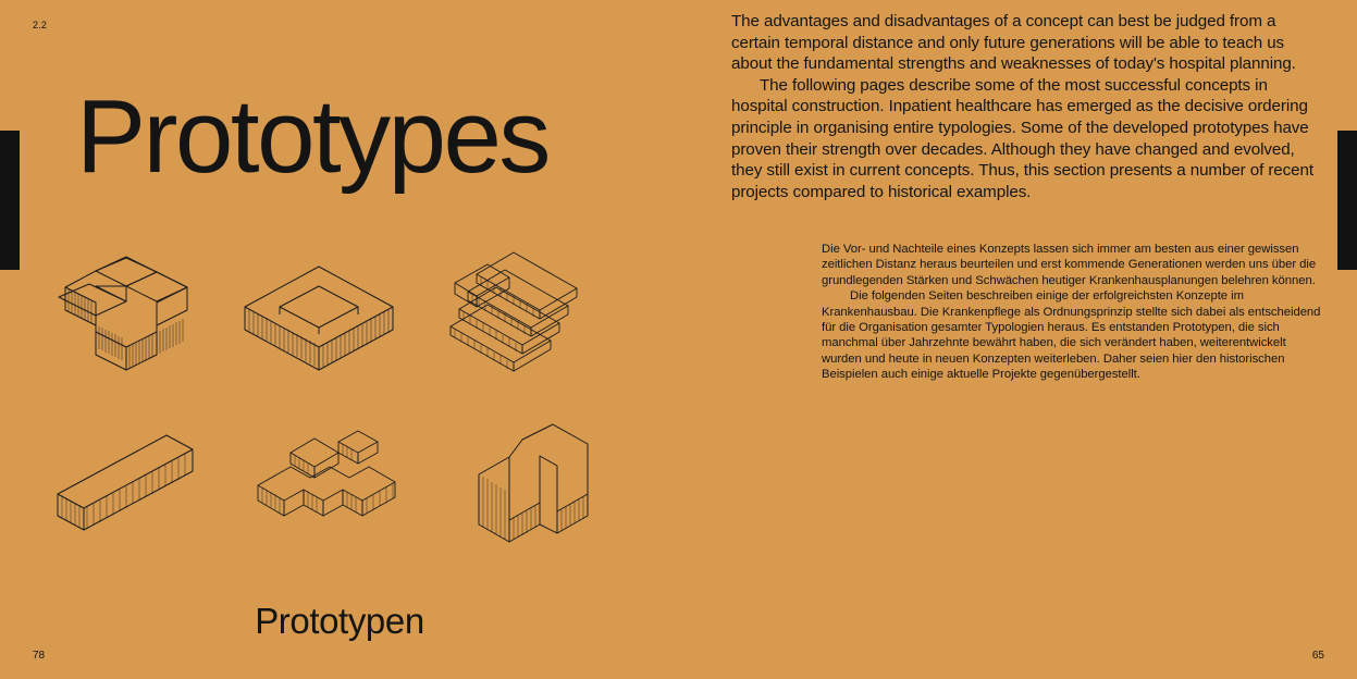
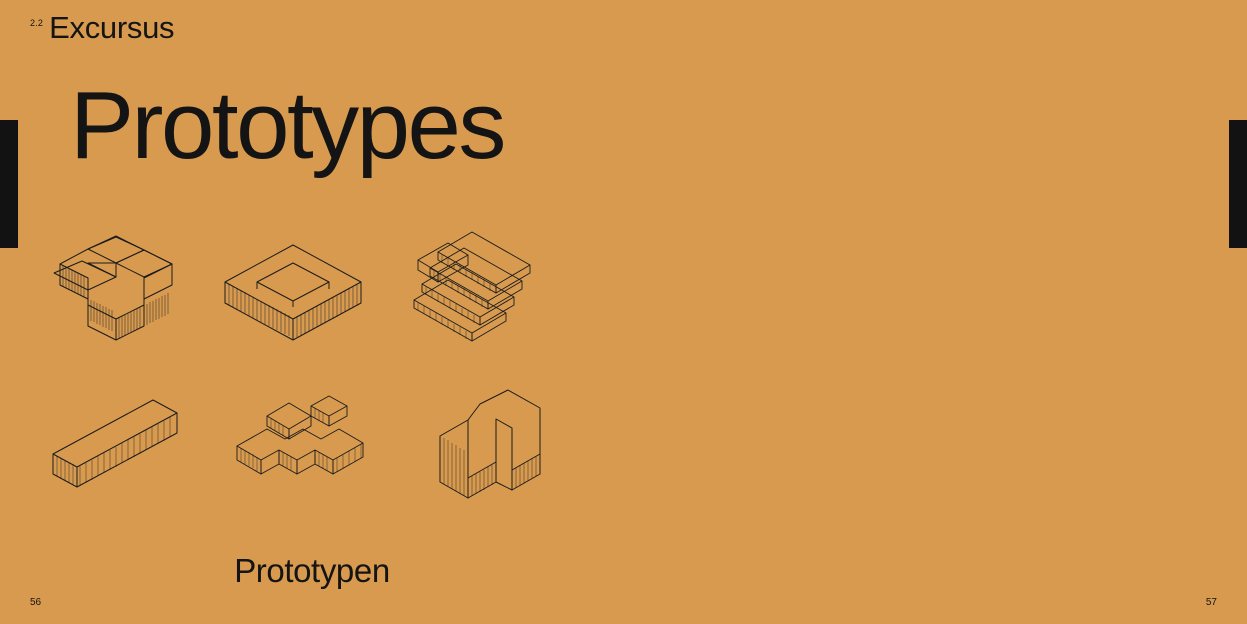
  2.2
+ Excursus
  Prototypes
  Prototypen
- 78
+ 56
- The advantages and disadvantages of a concept can best be judged from a certain temporal distance and only future generations will be able to teach us about the fundamental strengths and weaknesses of today's hospital planning.
- The following pages describe some of the most successful concepts in hospital construction. Inpatient healthcare has emerged as the decisive ordering principle in organising entire typologies. Some of the developed prototypes have proven their strength over decades. Although they have changed and evolved, they still exist in current concepts. Thus, this section presents a number of recent projects compared to historical examples.
- Die Vor- und Nachteile eines Konzepts lassen sich immer am besten aus einer gewissen zeitlichen Distanz heraus beurteilen und erst kommende Generationen werden uns über die grundlegenden Stärken und Schwächen heutiger Krankenhausplanungen belehren können.
- Die folgenden Seiten beschreiben einige der erfolgreichsten Konzepte im Krankenhausbau. Die Krankenpflege als Ordnungsprinzip stellte sich dabei als entscheidend für die Organisation gesamter Typologien heraus. Es entstanden Prototypen, die sich manchmal über Jahrzehnte bewährt haben, die sich verändert haben, weiterentwickelt wurden und heute in neuen Konzepten weiterleben. Daher seien hier den historischen Beispielen auch einige aktuelle Projekte gegenübergestellt.
- 65
+ 57
